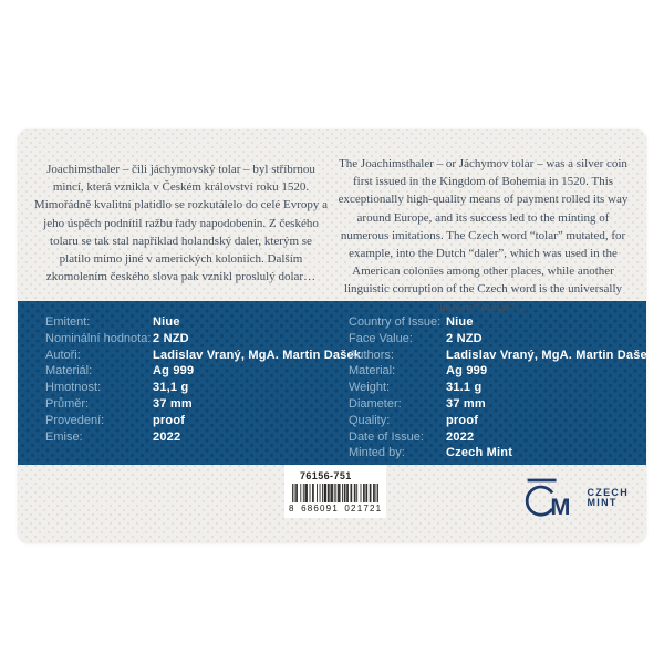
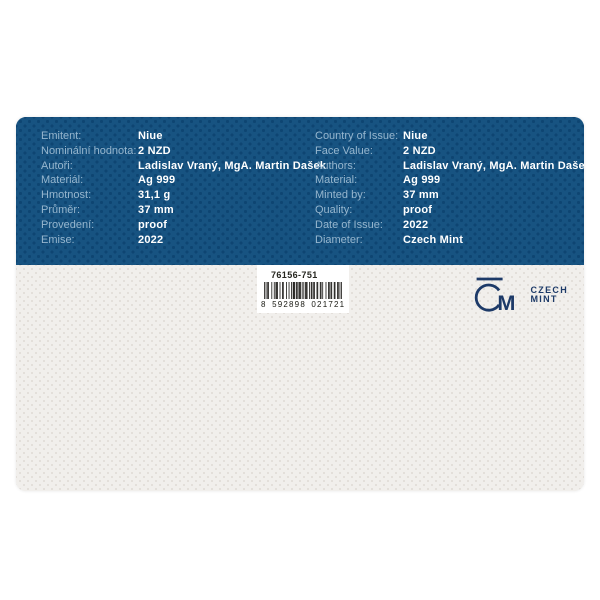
- Joachimsthaler – čili jáchymovský tolar – byl stříbrnou mincí, která vznikla v Českém království roku 1520. Mimořádně kvalitní platidlo se rozkutálelo do celé Evropy a jeho úspěch podnítil ražbu řady napodobenin. Z českého tolaru se tak stal například holandský daler, kterým se platilo mimo jiné v amerických koloniích. Dalším zkomolením českého slova pak vznikl proslulý dolar…
- The Joachimsthaler – or Jáchymov tolar – was a silver coin first issued in the Kingdom of Bohemia in 1520. This exceptionally high-quality means of payment rolled its way around Europe, and its success led to the minting of numerous imitations. The Czech word “tolar” mutated, for example, into the Dutch “daler”, which was used in the American colonies among other places, while another linguistic corruption of the Czech word is the universally known “dollar”…
  Emitent:
  Niue
  Nominální hodnota:
  2 NZD
  Autoři:
  Ladislav Vraný, MgA. Martin Dašek
  Materiál:
  Ag 999
  Hmotnost:
  31,1 g
  Průměr:
  37 mm
  Provedení:
  proof
  Emise:
  2022
  Country of Issue:
  Niue
  Face Value:
  2 NZD
  Authors:
  Ladislav Vraný, MgA. Martin Daše
  Material:
  Ag 999
- Weight:
- 31.1 g
- Diameter:
+ Minted by:
  37 mm
  Quality:
  proof
  Date of Issue:
  2022
- Minted by:
+ Diameter:
  Czech Mint
  76156-751
- 8 686091 021721
+ 8 592898 021721
  M
  CZECH
  MINT
